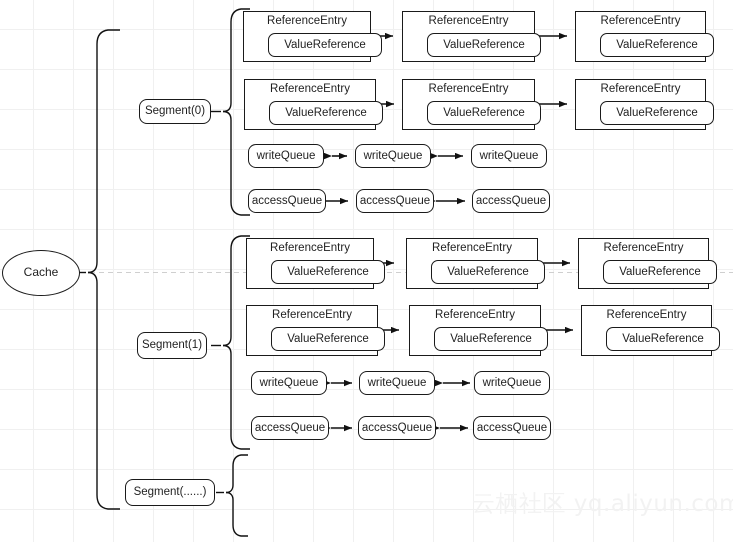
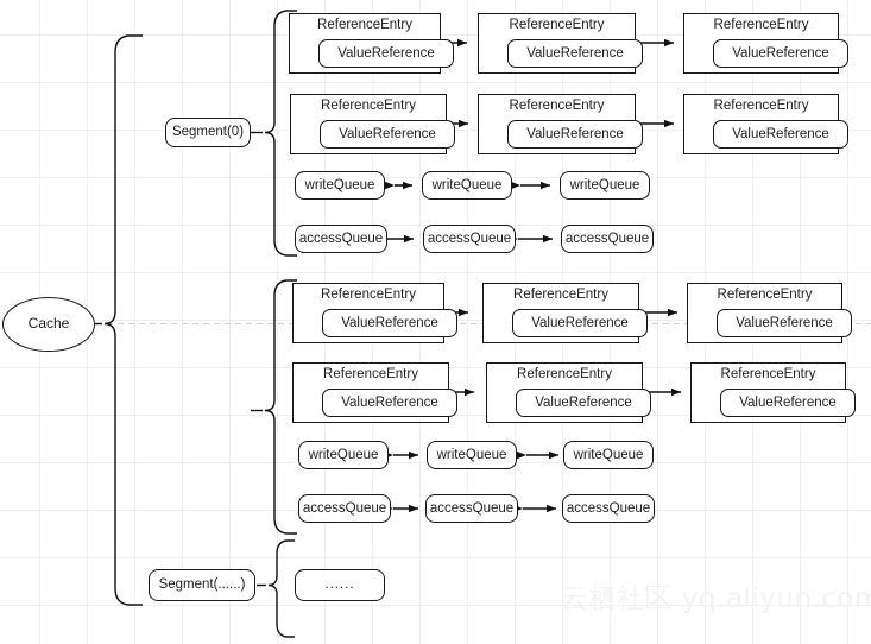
  Cache
  Segment(0)
- Segment(1)
  Segment(......)
  ReferenceEntry
  ValueReference
  ReferenceEntry
  ValueReference
  ReferenceEntry
  ValueReference
  ReferenceEntry
  ValueReference
  ReferenceEntry
  ValueReference
  ReferenceEntry
  ValueReference
  writeQueue
  writeQueue
  writeQueue
  accessQueue
  accessQueue
  accessQueue
  ReferenceEntry
  ValueReference
  ReferenceEntry
  ValueReference
  ReferenceEntry
  ValueReference
  ReferenceEntry
  ValueReference
  ReferenceEntry
  ValueReference
  ReferenceEntry
  ValueReference
  writeQueue
  writeQueue
  writeQueue
  accessQueue
  accessQueue
  accessQueue
+ ......
